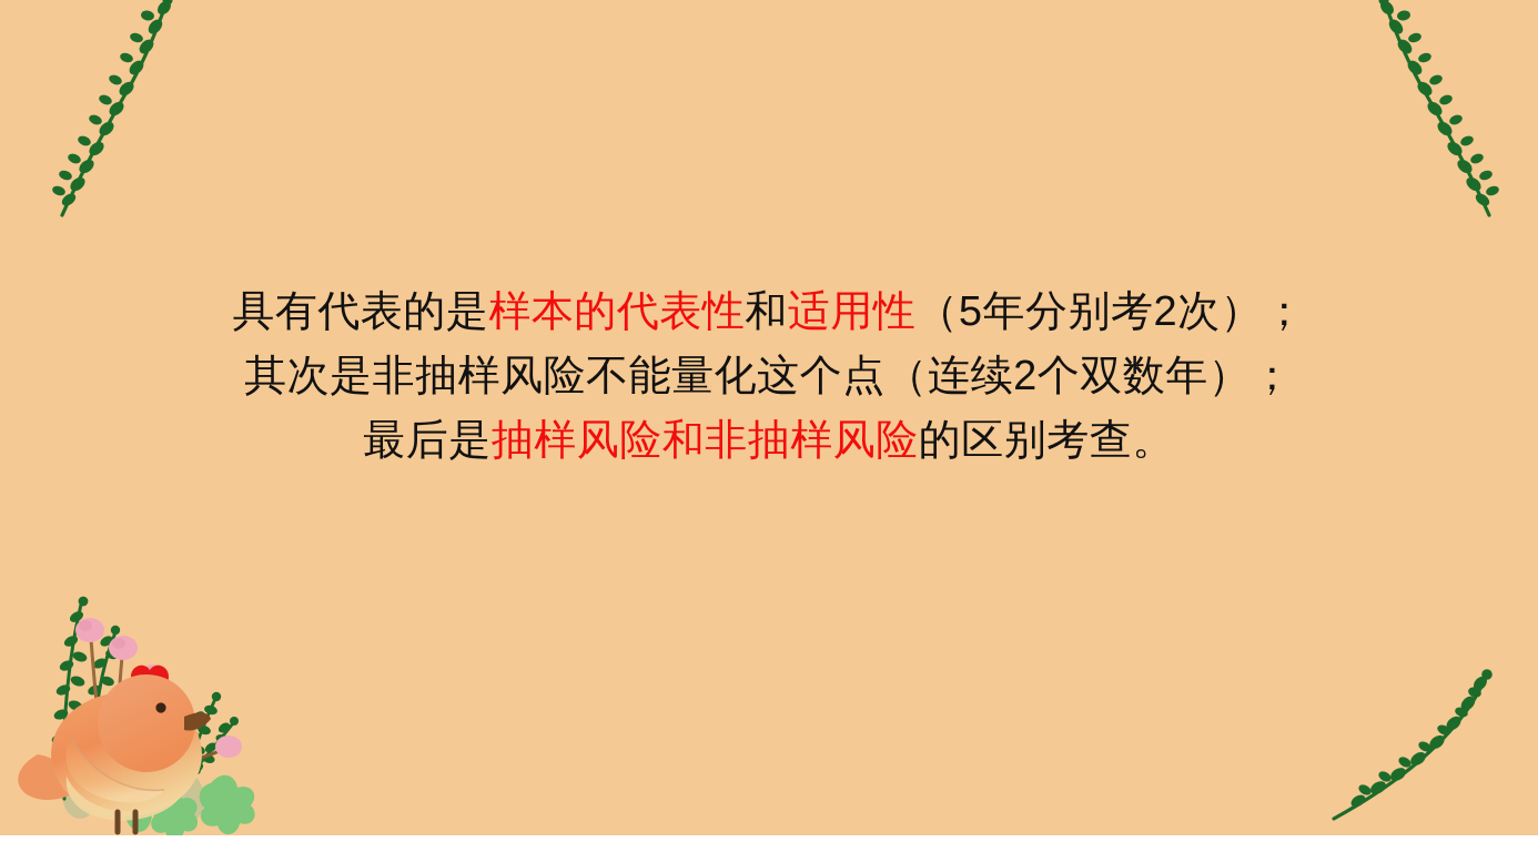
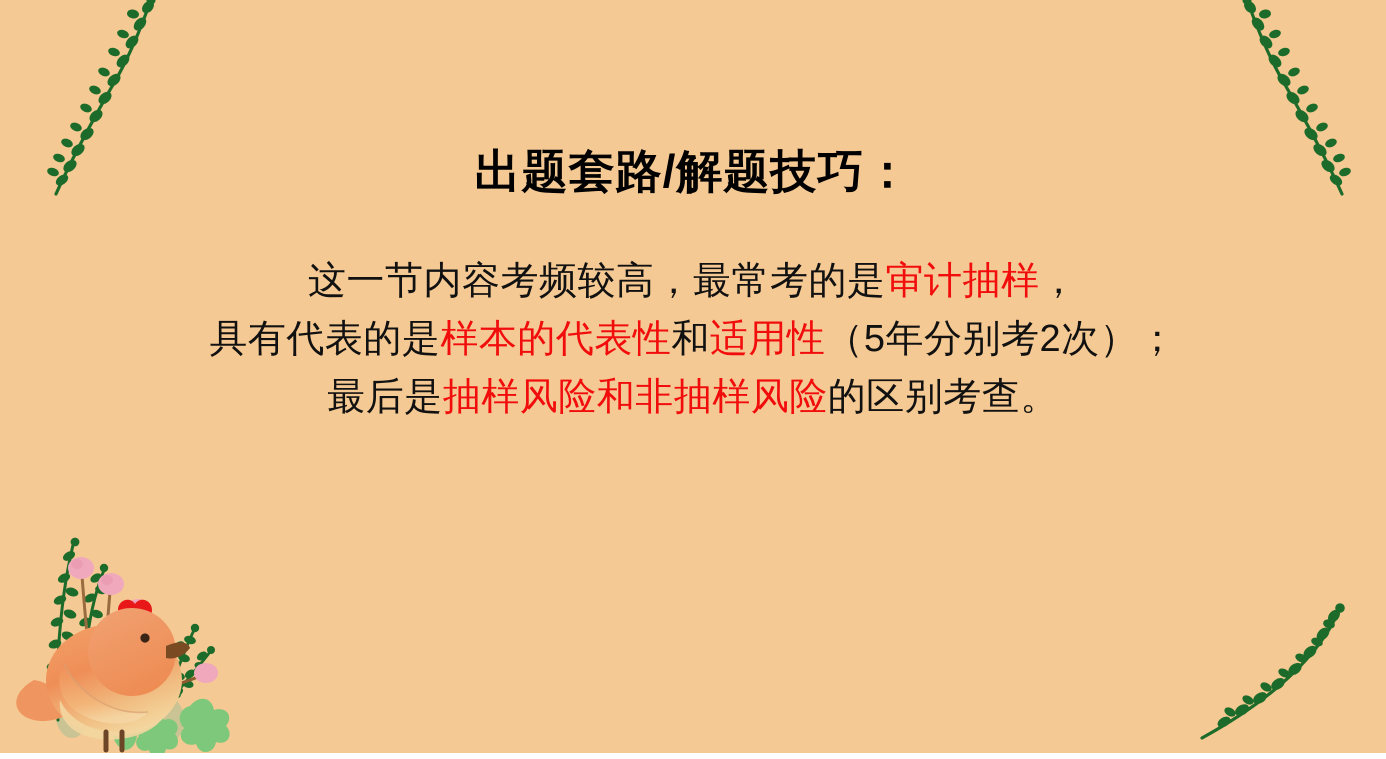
+ 出题套路/解题技巧：
+ 这一节内容考频较高，最常考的是审计抽样，
  具有代表的是样本的代表性和适用性（5年分别考2次）；
- 其次是非抽样风险不能量化这个点（连续2个双数年）；
  最后是抽样风险和非抽样风险的区别考查。
